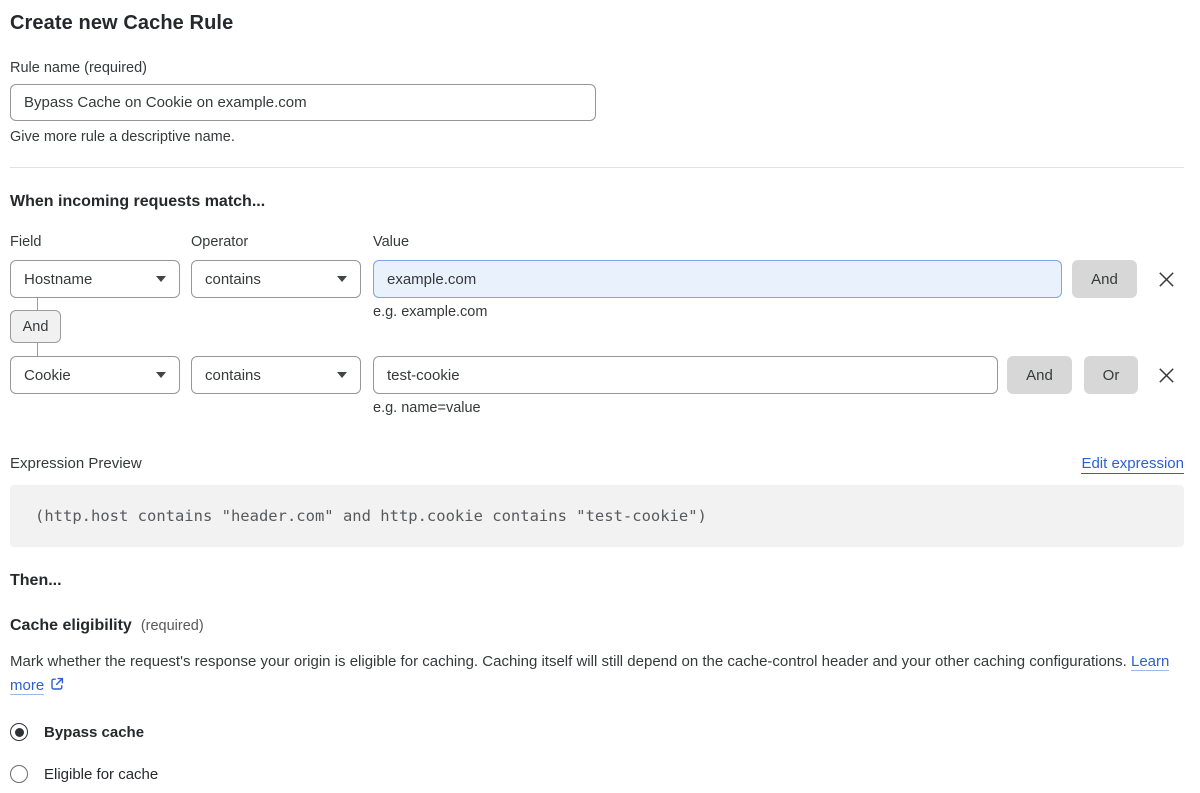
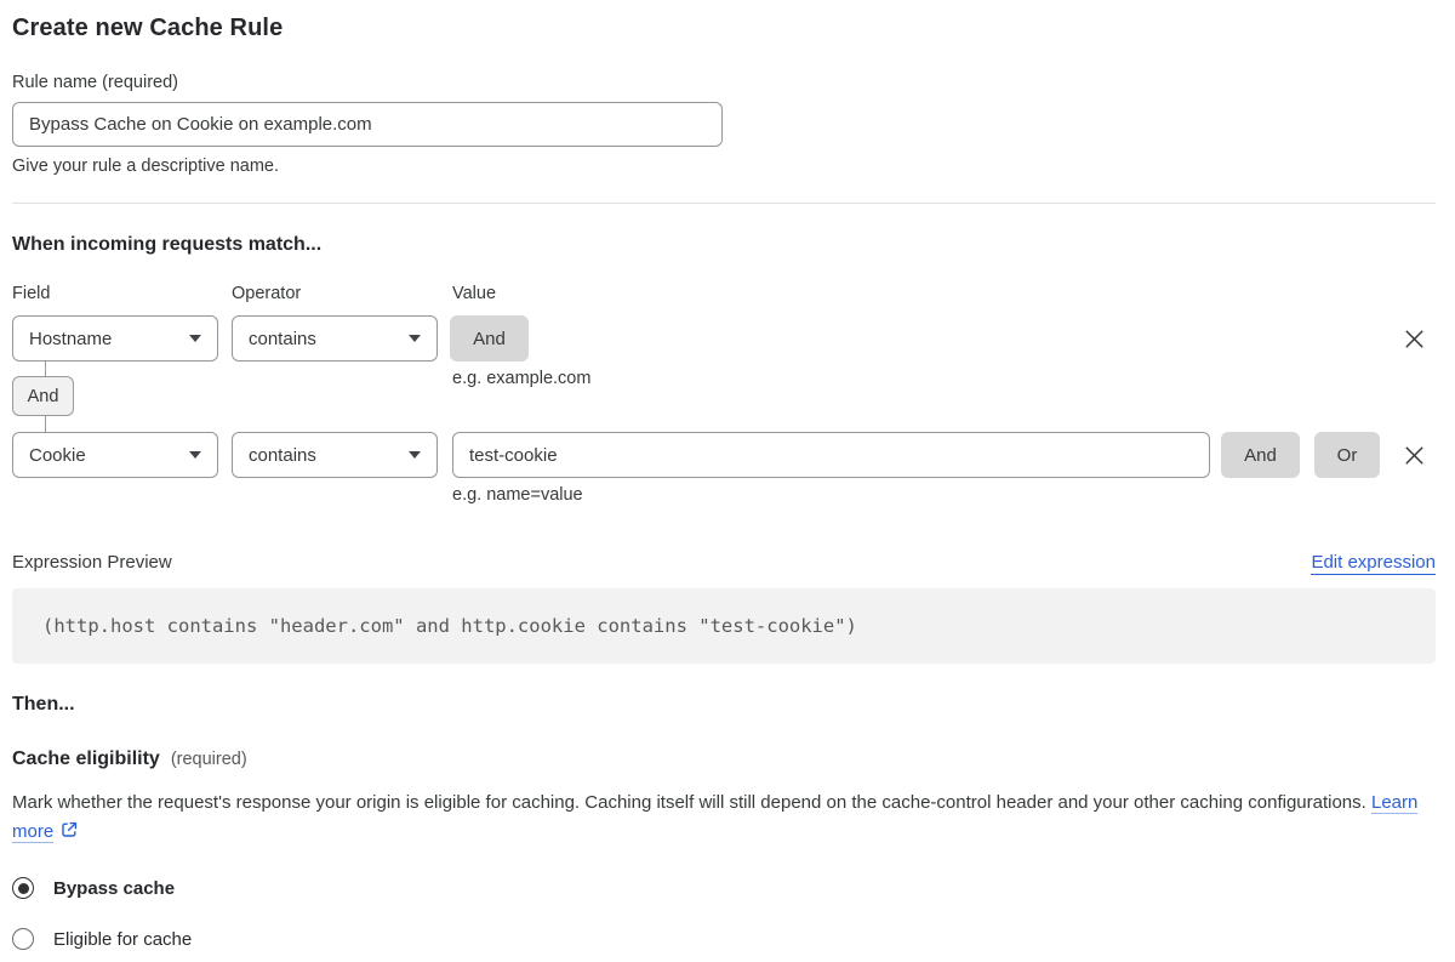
  Create new Cache Rule
  Rule name (required)
  Bypass Cache on Cookie on example.com
- Give more rule a descriptive name.
+ Give your rule a descriptive name.
  When incoming requests match...
  Field
  Operator
  Value
  Hostname
  contains
- example.com
  And
  e.g. example.com
  And
  Cookie
  contains
  test-cookie
  And
  Or
  e.g. name=value
  Expression Preview
  Edit expression
  (http.host contains "header.com" and http.cookie contains "test-cookie")
  Then...
  Cache eligibility
  (required)
  Mark whether the request's response your origin is eligible for caching. Caching itself will still depend on the cache-control header and your other caching configurations. Learn more
  Bypass cache
  Eligible for cache
